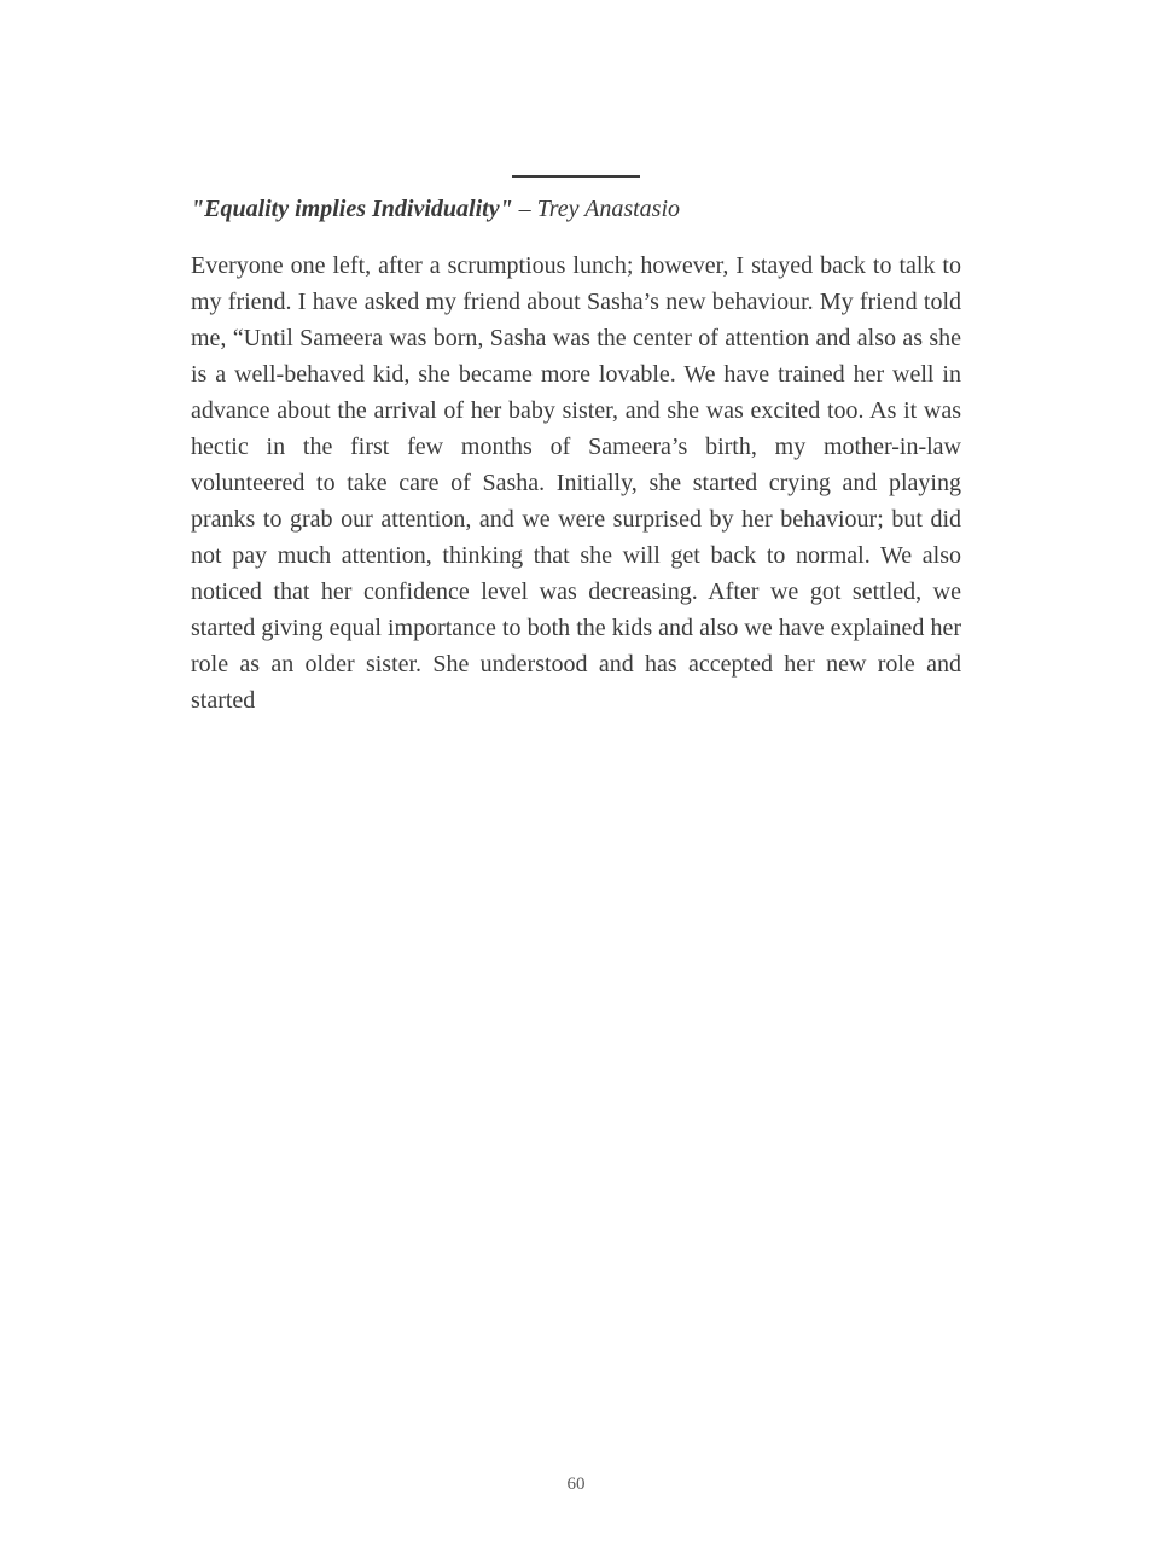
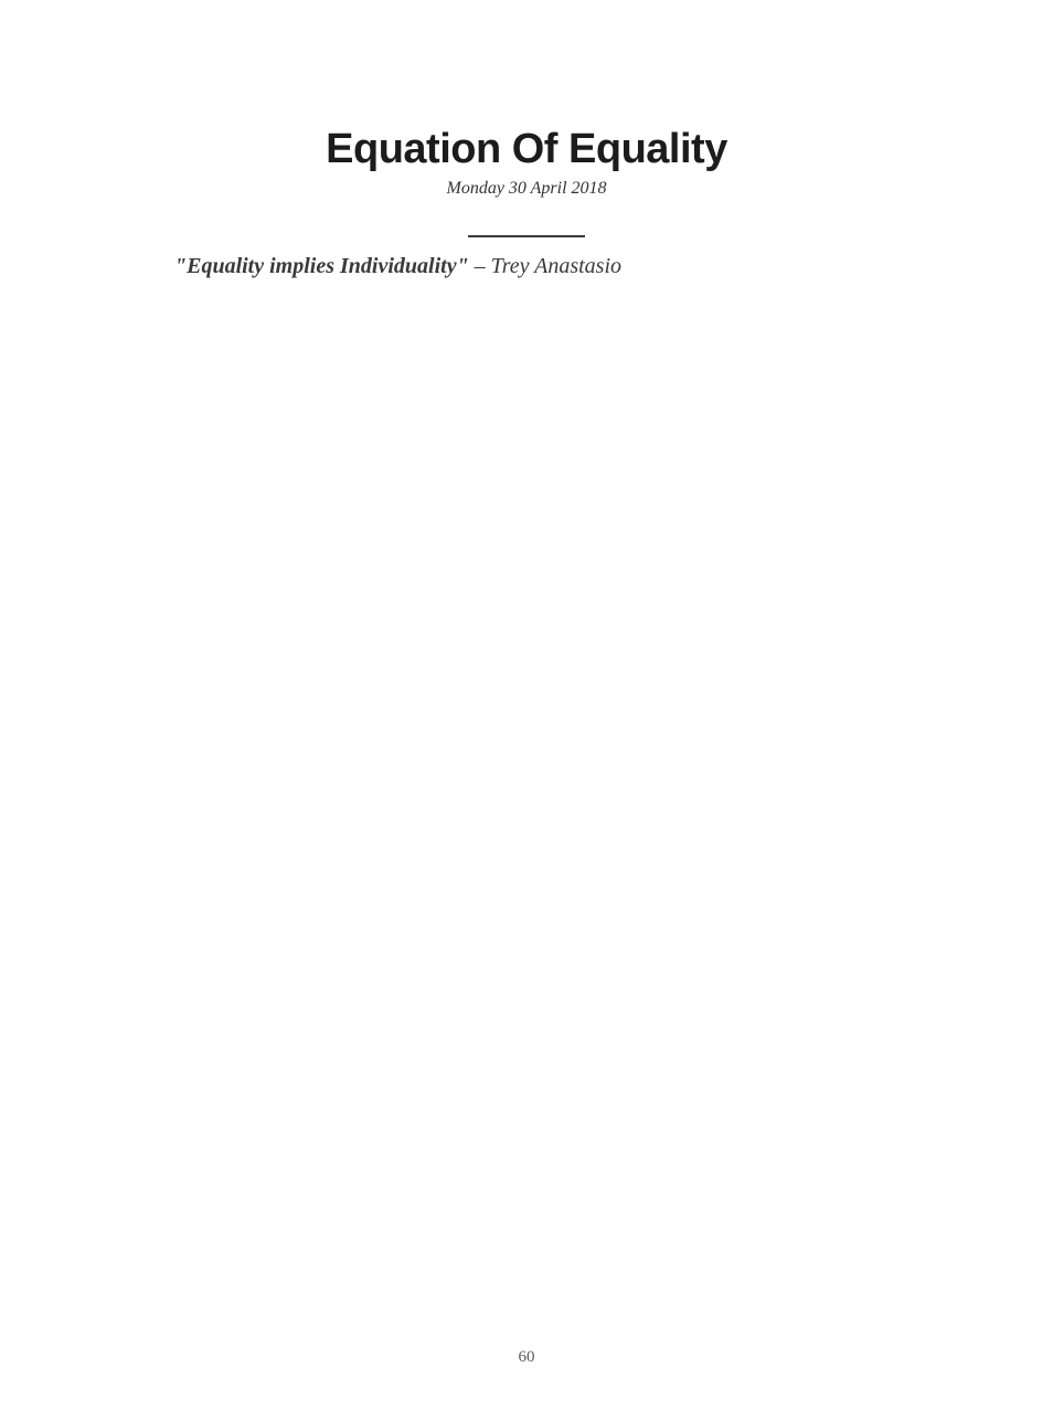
+ Equation Of Equality
+ Monday 30 April 2018
  "Equality implies Individuality" – Trey Anastasio
- Everyone one left, after a scrumptious lunch; however, I stayed back to talk to my friend. I have asked my friend about Sasha’s new behaviour. My friend told me, “Until Sameera was born, Sasha was the center of attention and also as she is a well-behaved kid, she became more lovable. We have trained her well in advance about the arrival of her baby sister, and she was excited too. As it was hectic in the first few months of Sameera’s birth, my mother-in-law volunteered to take care of Sasha. Initially, she started crying and playing pranks to grab our attention, and we were surprised by her behaviour; but did not pay much attention, thinking that she will get back to normal. We also noticed that her confidence level was decreasing. After we got settled, we started giving equal importance to both the kids and also we have explained her role as an older sister. She understood and has accepted her new role and started
  60
